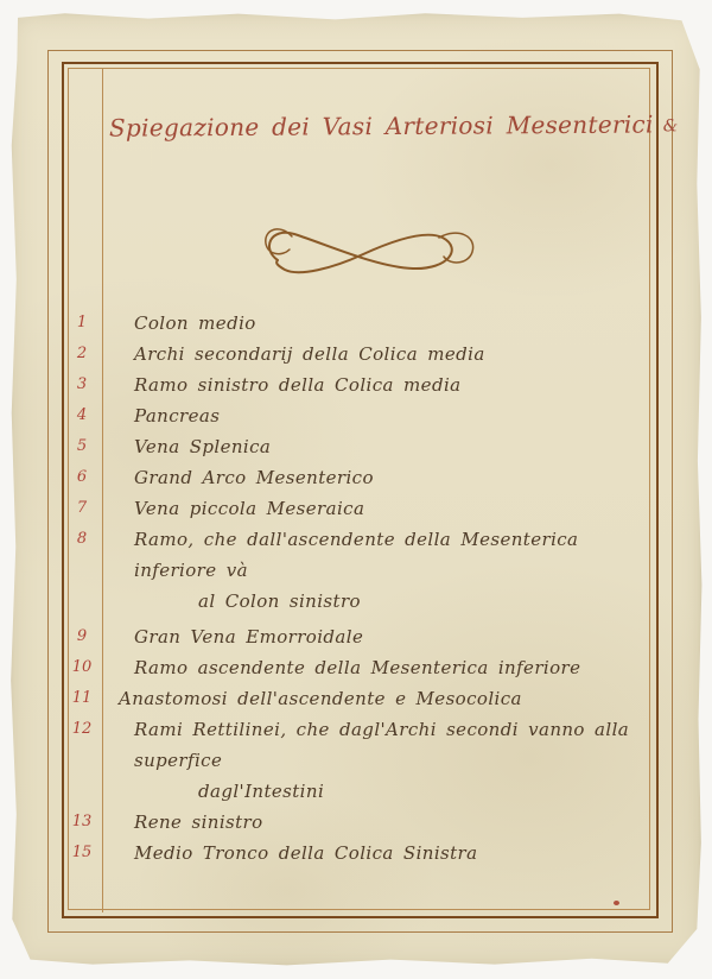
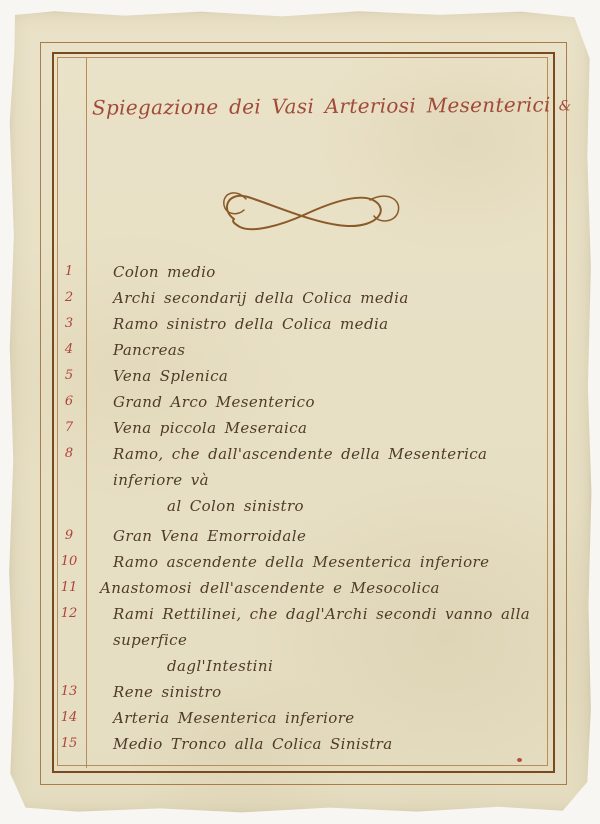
  Spiegazione dei Vasi Arteriosi Mesenterici &
  1
  Colon medio
  2
  Archi secondarij della Colica media
  3
  Ramo sinistro della Colica media
  4
  Pancreas
  5
  Vena Splenica
  6
  Grand Arco Mesenterico
  7
  Vena piccola Meseraica
  8
  Ramo, che dall'ascendente della Mesenterica inferiore và
  al Colon sinistro
  9
  Gran Vena Emorroidale
  10
  Ramo ascendente della Mesenterica inferiore
  11
  Anastomosi dell'ascendente e Mesocolica
  12
  Rami Rettilinei, che dagl'Archi secondi vanno alla superfice
  dagl'Intestini
  13
  Rene sinistro
+ 14
+ Arteria Mesenterica inferiore
  15
- Medio Tronco della Colica Sinistra
+ Medio Tronco alla Colica Sinistra
